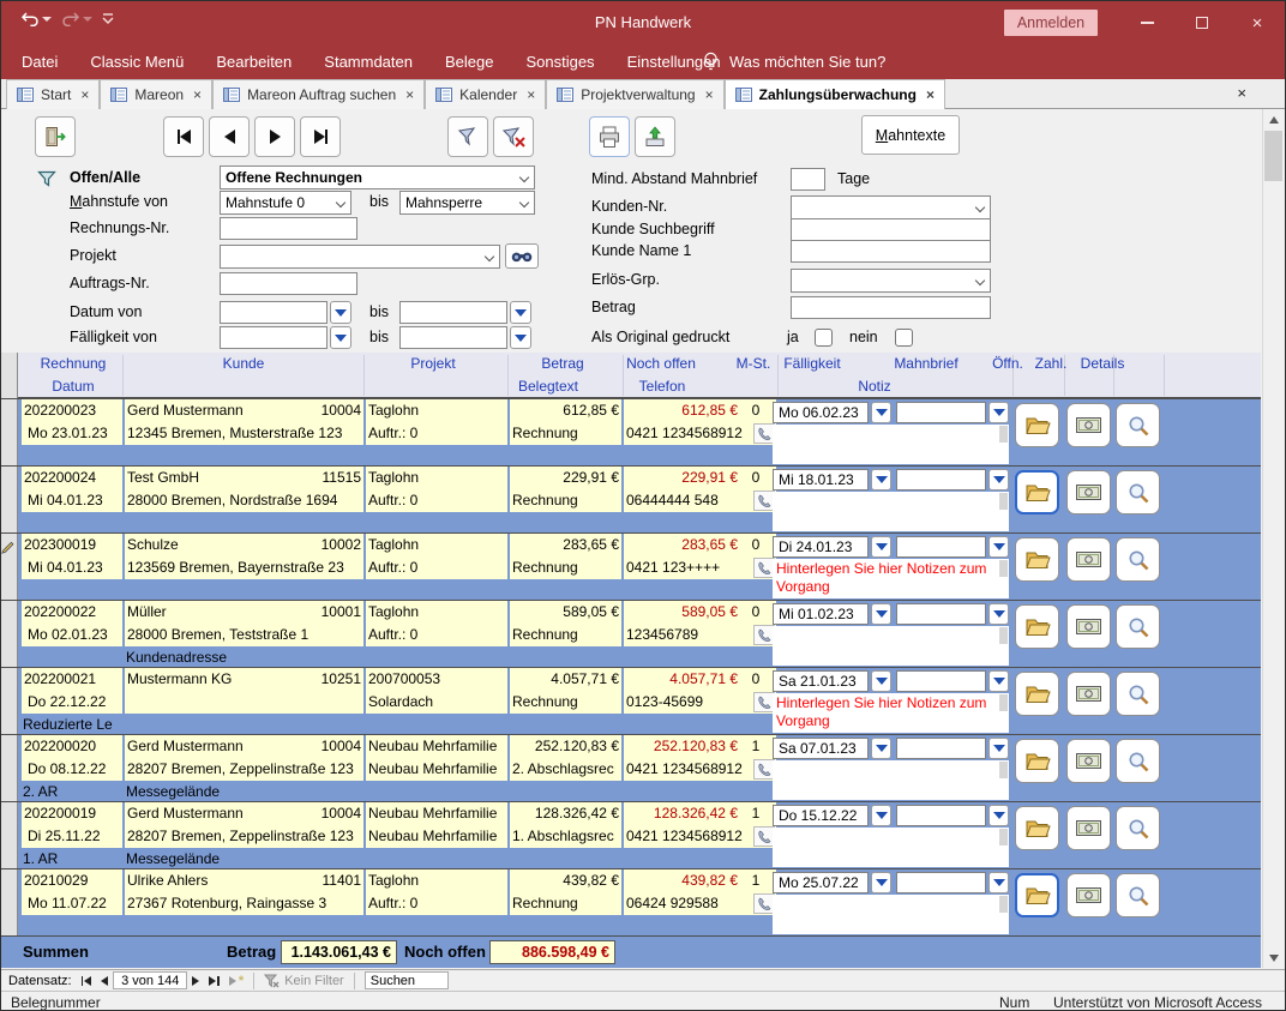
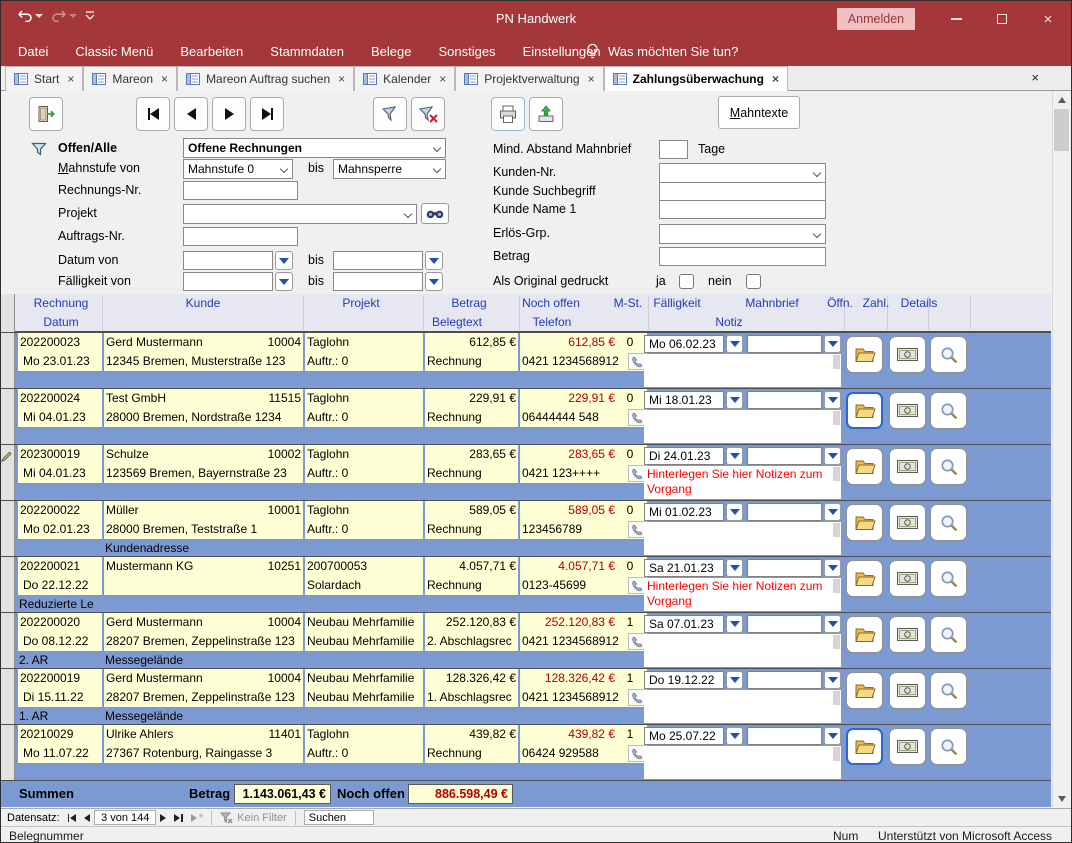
  PN Handwerk
  Anmelden
  ×
  Datei
  Classic Menü
  Bearbeiten
  Stammdaten
  Belege
  Sonstiges
  Einstellunge
  Was möchten Sie tun?
  Start
  ×
  Mareon
  ×
  Mareon Auftrag suchen
  ×
  Kalender
  ×
  Projektverwaltung
  ×
  Zahlungsüberwachung
  ×
  ×
  Mahntexte
  Offen/Alle
  Offene Rechnungen
  Mahnstufe von
  Mahnstufe 0
  bis
  Mahnsperre
  Rechnungs-Nr.
  Projekt
  Auftrags-Nr.
  Datum von
  bis
  Fälligkeit von
  bis
  Mind. Abstand Mahnbrief
  Tage
  Kunden-Nr.
  Kunde Suchbegriff
  Kunde Name 1
  Erlös-Grp.
  Betrag
  Als Original gedruckt
  ja
  nein
  Rechnung
  Datum
  Kunde
  Projekt
  Betrag
  Belegtext
  Noch offen
  Telefon
  M-St.
  Fälligkeit
  Mahnbrief
  Notiz
  Öffn.
  Zahl.
  Details
  202200023
  Mo 23.01.23
  Gerd Mustermann
  10004
  12345 Bremen, Musterstraße 123
  Taglohn
  Auftr.: 0
  612,85 €
  Rechnung
  612,85 €
  0
  0421 1234568912
  Mo 06.02.23
  202200024
  Mi 04.01.23
  Test GmbH
  11515
- 28000 Bremen, Nordstraße 1694
+ 28000 Bremen, Nordstraße 1234
  Taglohn
  Auftr.: 0
  229,91 €
  Rechnung
  229,91 €
  0
  06444444 548
  Mi 18.01.23
  202300019
  Mi 04.01.23
  Schulze
  10002
  123569 Bremen, Bayernstraße 23
  Taglohn
  Auftr.: 0
  283,65 €
  Rechnung
  283,65 €
  0
  0421 123++++
  Di 24.01.23
  Hinterlegen Sie hier Notizen zum Vorgang
  202200022
  Mo 02.01.23
  Müller
  10001
  28000 Bremen, Teststraße 1
  Taglohn
  Auftr.: 0
  589,05 €
  Rechnung
  589,05 €
  0
  123456789
  Mi 01.02.23
  Kundenadresse
  202200021
  Do 22.12.22
  Mustermann KG
  10251
  200700053
  Solardach
  4.057,71 €
  Rechnung
  4.057,71 €
  0
  0123-45699
  Sa 21.01.23
  Hinterlegen Sie hier Notizen zum Vorgang
  Reduzierte Le
  202200020
  Do 08.12.22
  Gerd Mustermann
  10004
  28207 Bremen, Zeppelinstraße 123
  Neubau Mehrfamilie
  Neubau Mehrfamilie
  252.120,83 €
  2. Abschlagsrec
  252.120,83 €
  1
  0421 1234568912
  Sa 07.01.23
  2. AR
  Messegelände
  202200019
- Di 25.11.22
+ Di 15.11.22
  Gerd Mustermann
  10004
  28207 Bremen, Zeppelinstraße 123
  Neubau Mehrfamilie
  Neubau Mehrfamilie
  128.326,42 €
  1. Abschlagsrec
  128.326,42 €
  1
  0421 1234568912
- Do 15.12.22
+ Do 19.12.22
  1. AR
  Messegelände
  20210029
  Mo 11.07.22
  Ulrike Ahlers
  11401
  27367 Rotenburg, Raingasse 3
  Taglohn
  Auftr.: 0
  439,82 €
  Rechnung
  439,82 €
  1
  06424 929588
  Mo 25.07.22
  Summen
  Betrag
  1.143.061,43 €
  Noch offen
  886.598,49 €
  Datensatz:
  3 von 144
  *
  Kein Filter
  Suchen
  Belegnummer
  Num
  Unterstützt von Microsoft Access
